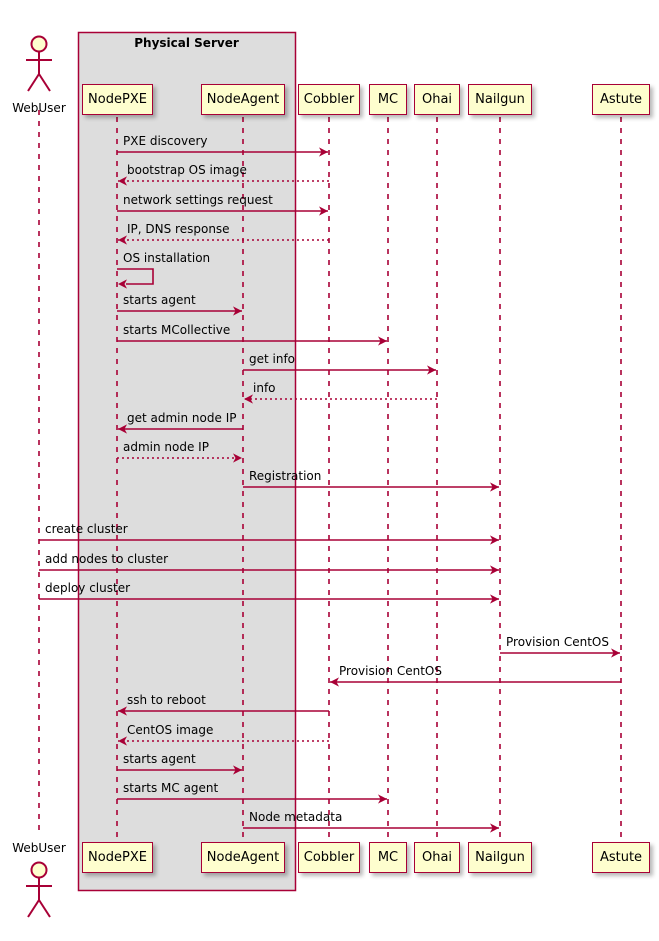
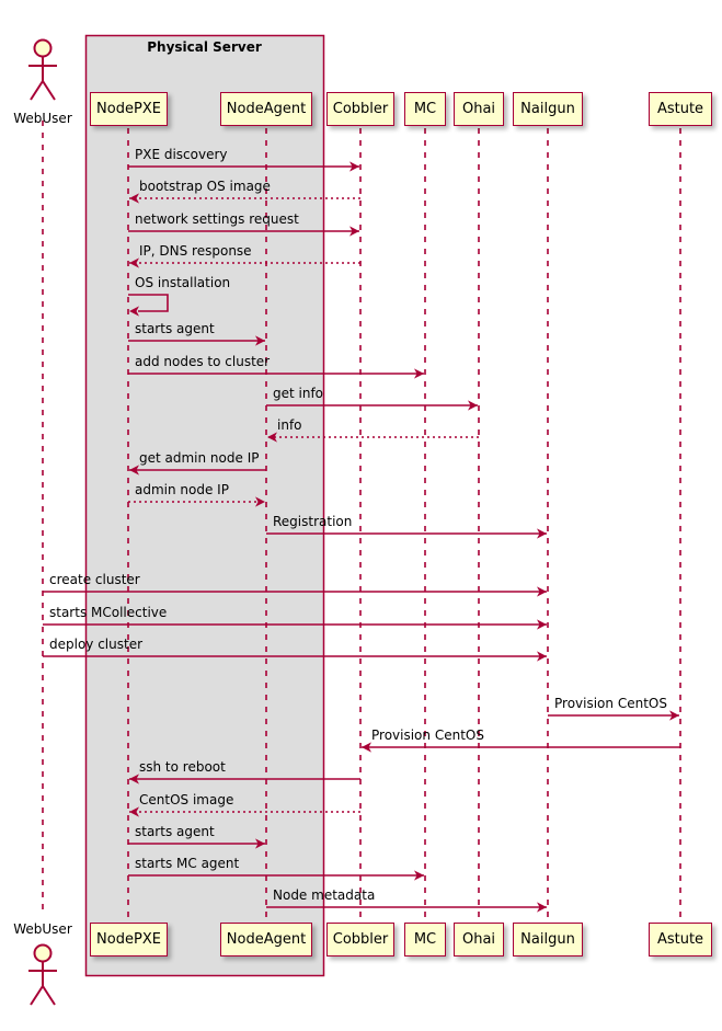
  Physical Server
  WebUser
  WebUser
  NodePXE
  NodePXE
  NodeAgent
  NodeAgent
  Cobbler
  Cobbler
  MC
  MC
  Ohai
  Ohai
  Nailgun
  Nailgun
  Astute
  Astute
  PXE discovery
  bootstrap OS image
  network settings request
  IP, DNS response
  OS installation
  starts agent
- starts MCollective
+ add nodes to cluster
  get info
  info
  get admin node IP
  admin node IP
  Registration
  create cluster
- add nodes to cluster
+ starts MCollective
  deploy cluster
  Provision CentOS
  Provision CentOS
  ssh to reboot
  CentOS image
  starts agent
  starts MC agent
  Node metadata
